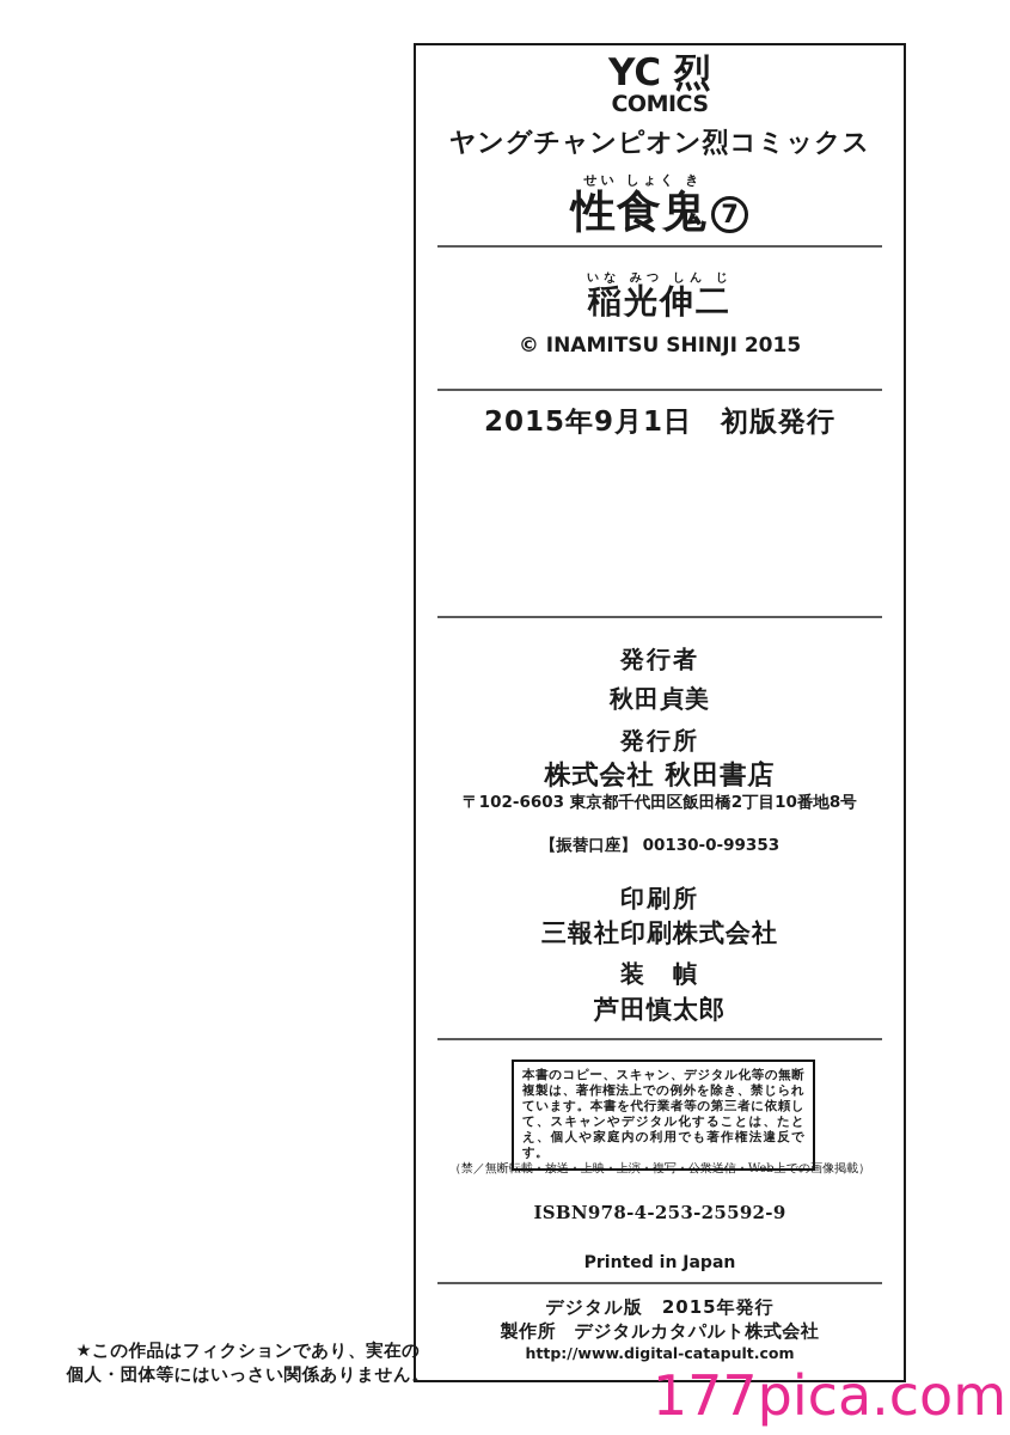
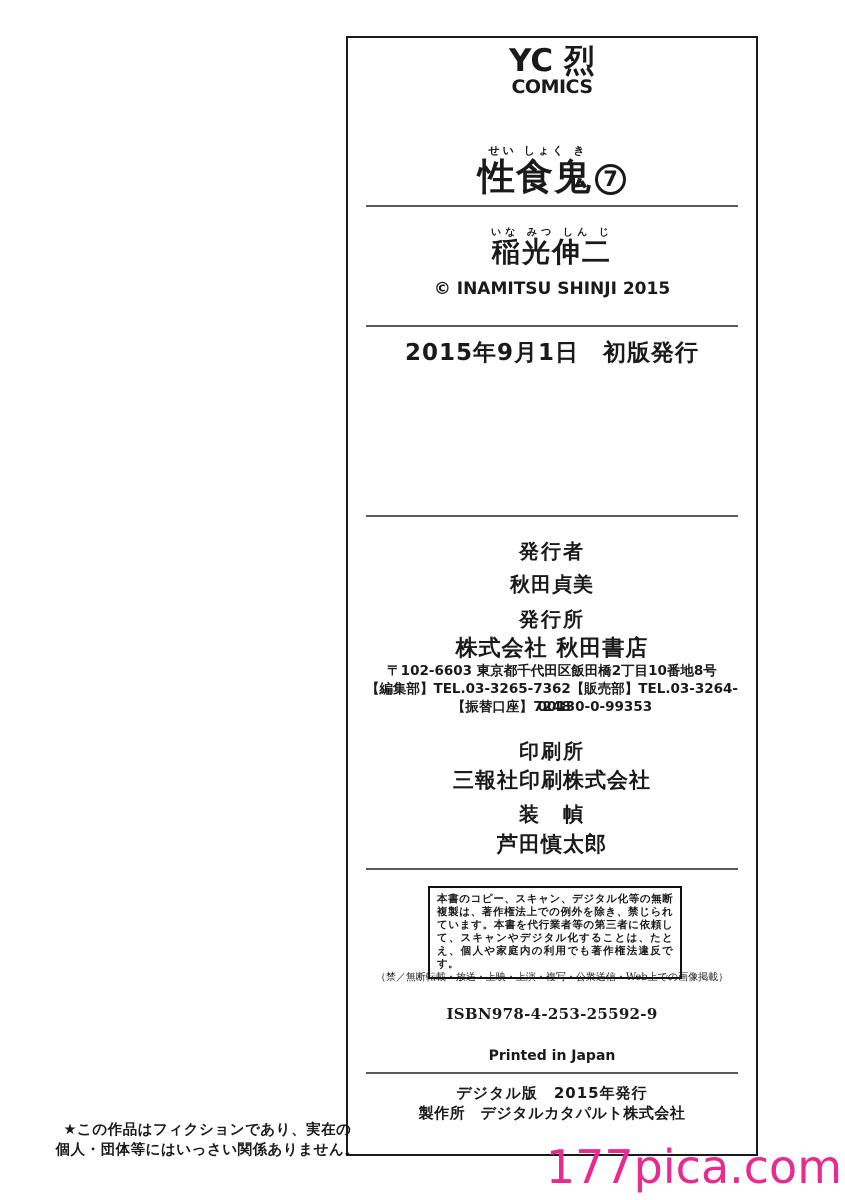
  YC 烈
  COMICS
- ヤングチャンピオン烈コミックス
  せい しょく き
  性食鬼 7
  いな みつ しん じ
  稲光伸二
  © INAMITSU SHINJI 2015
  2015年9月1日 初版発行
  発行者
  秋田貞美
  発行所
  株式会社 秋田書店
  〒102-6603 東京都千代田区飯田橋2丁目10番地8号
+ 【編集部】TEL.03-3265-7362【販売部】TEL.03-3264-7248
  【振替口座】 00130-0-99353
  印刷所
  三報社印刷株式会社
  装 幀
  芦田慎太郎
  本書のコピー、スキャン、デジタル化等の無断複製は、著作権法上での例外を除き、禁じられています。本書を代行業者等の第三者に依頼して、スキャンやデジタル化することは、たとえ、個人や家庭内の利用でも著作権法違反です。
  （禁／無断転載・放送・上映・上演・複写・公衆送信・Web上での画像掲載）
  ISBN978-4-253-25592-9
  Printed in Japan
  デジタル版 2015年発行
  製作所 デジタルカタパルト株式会社
- http://www.digital-catapult.com
  ★この作品はフィクションであり、実在の
  個人・団体等にはいっさい関係ありません。
  177pica.com
